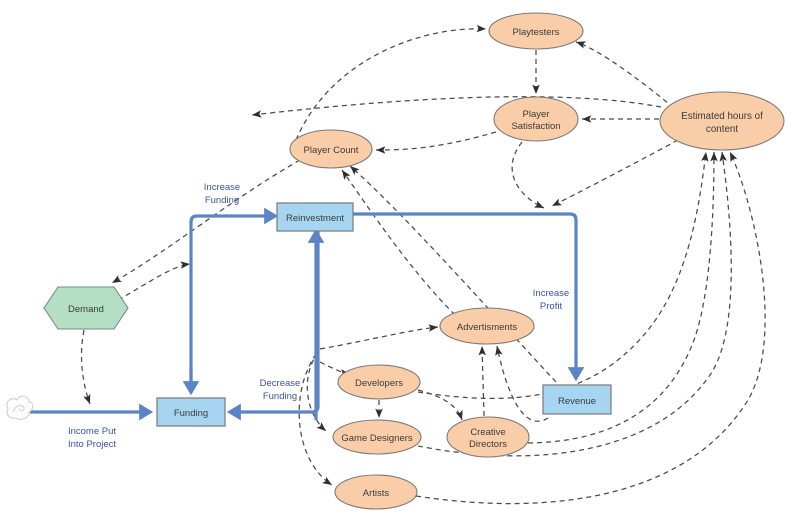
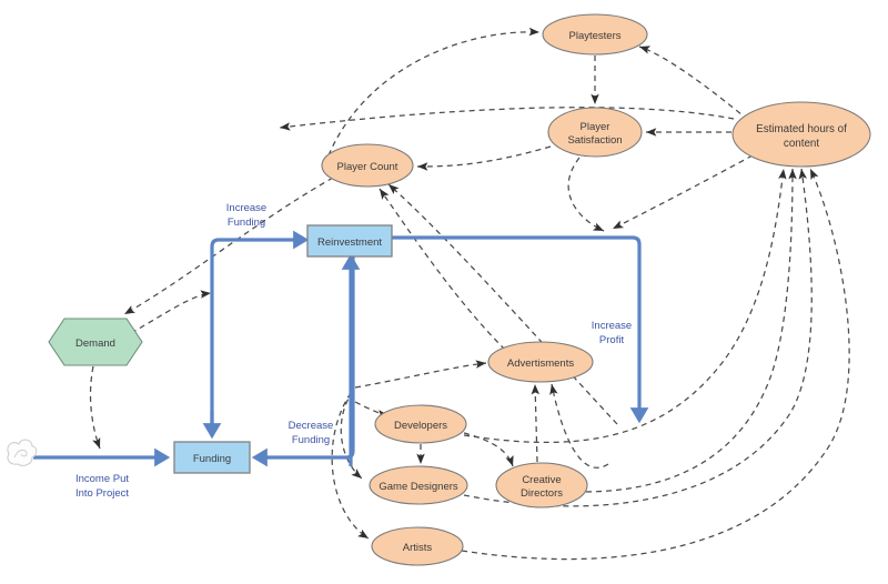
  Demand
  Funding
  Reinvestment
- Revenue
  Playtesters
  Estimated hours of
  content
  Player
  Satisfaction
  Player Count
  Advertisments
  Developers
  Game Designers
  Creative
  Directors
  Artists
  Increase
  Funding
  Decrease
  Funding
  Income Put
  Into Project
  Increase
  Profit
